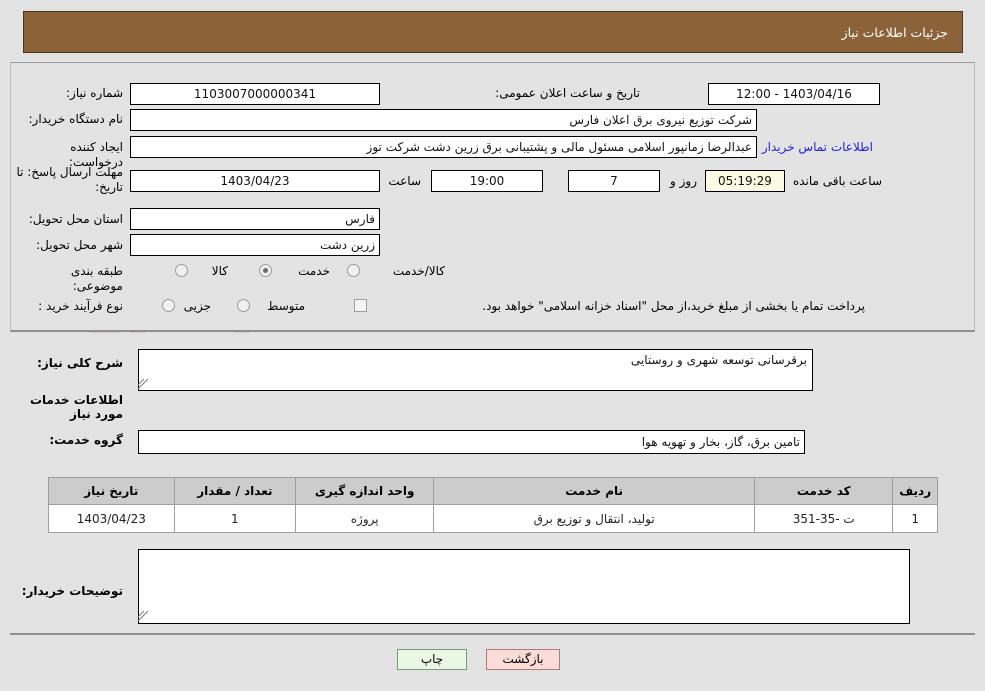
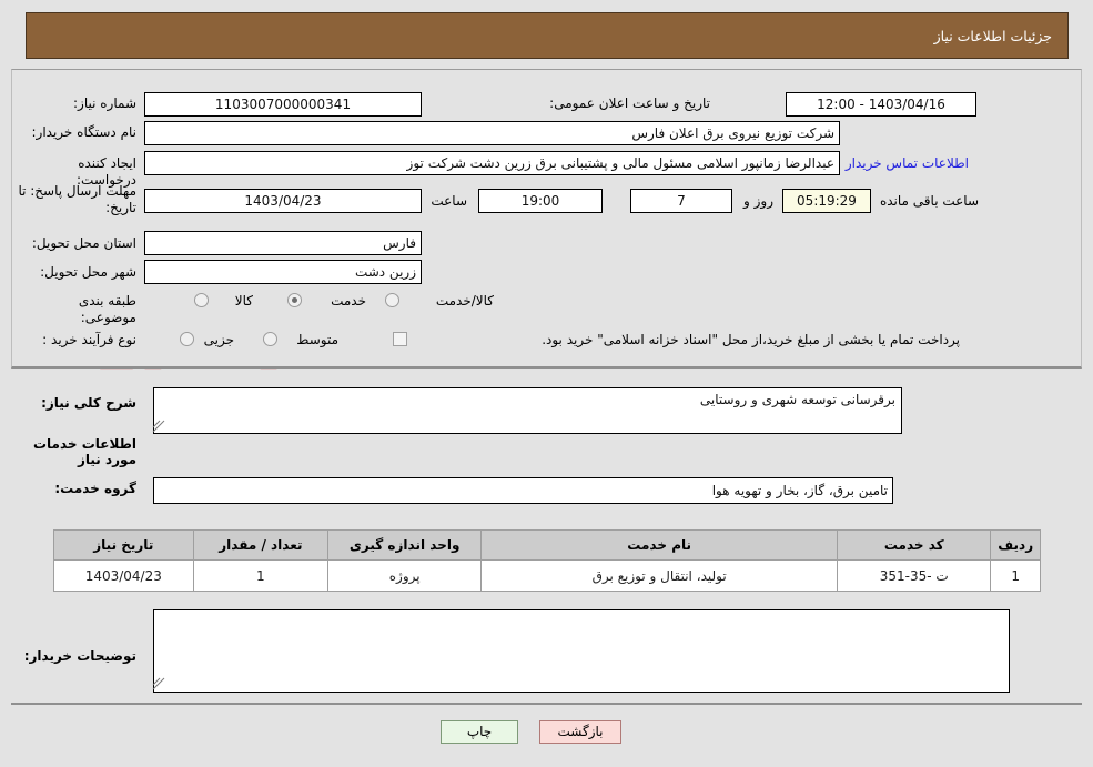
  جزئیات اطلاعات نیاز
  شماره نیاز:
  1103007000000341
  تاریخ و ساعت اعلان عمومی:
  1403/04/16 - 12:00
  نام دستگاه خریدار:
  شرکت توزیع نیروی برق اعلان فارس
  ایجاد کننده درخواست:
  عبدالرضا زمانپور اسلامی مسئول مالی و پشتیبانی برق زرین دشت شرکت توز
  اطلاعات تماس خریدار
  مهلت ارسال پاسخ: تا تاریخ:
  1403/04/23
  ساعت
  19:00
  7
  روز و
  05:19:29
  ساعت باقی مانده
  استان محل تحویل:
  فارس
  شهر محل تحویل:
  زرین دشت
  طبقه بندی موضوعی:
  کالا
  خدمت
  کالا/خدمت
  نوع فرآیند خرید :
  جزیی
  متوسط
- پرداخت تمام یا بخشی از مبلغ خرید،از محل "اسناد خزانه اسلامی" خواهد بود.
+ پرداخت تمام یا بخشی از مبلغ خرید،از محل "اسناد خزانه اسلامی" خرید بود.
  شرح کلی نیاز:
  اطلاعات خدمات مورد نیاز
  گروه خدمت:
  تامین برق، گاز، بخار و تهویه هوا
  ردیف	کد خدمت	نام خدمت	واحد اندازه گیری	تعداد / مقدار	تاریخ نیاز
  1	ت -35-351	تولید، انتقال و توزیع برق	پروژه	1	1403/04/23
  توضیحات خریدار:
  چاپ
  بازگشت
